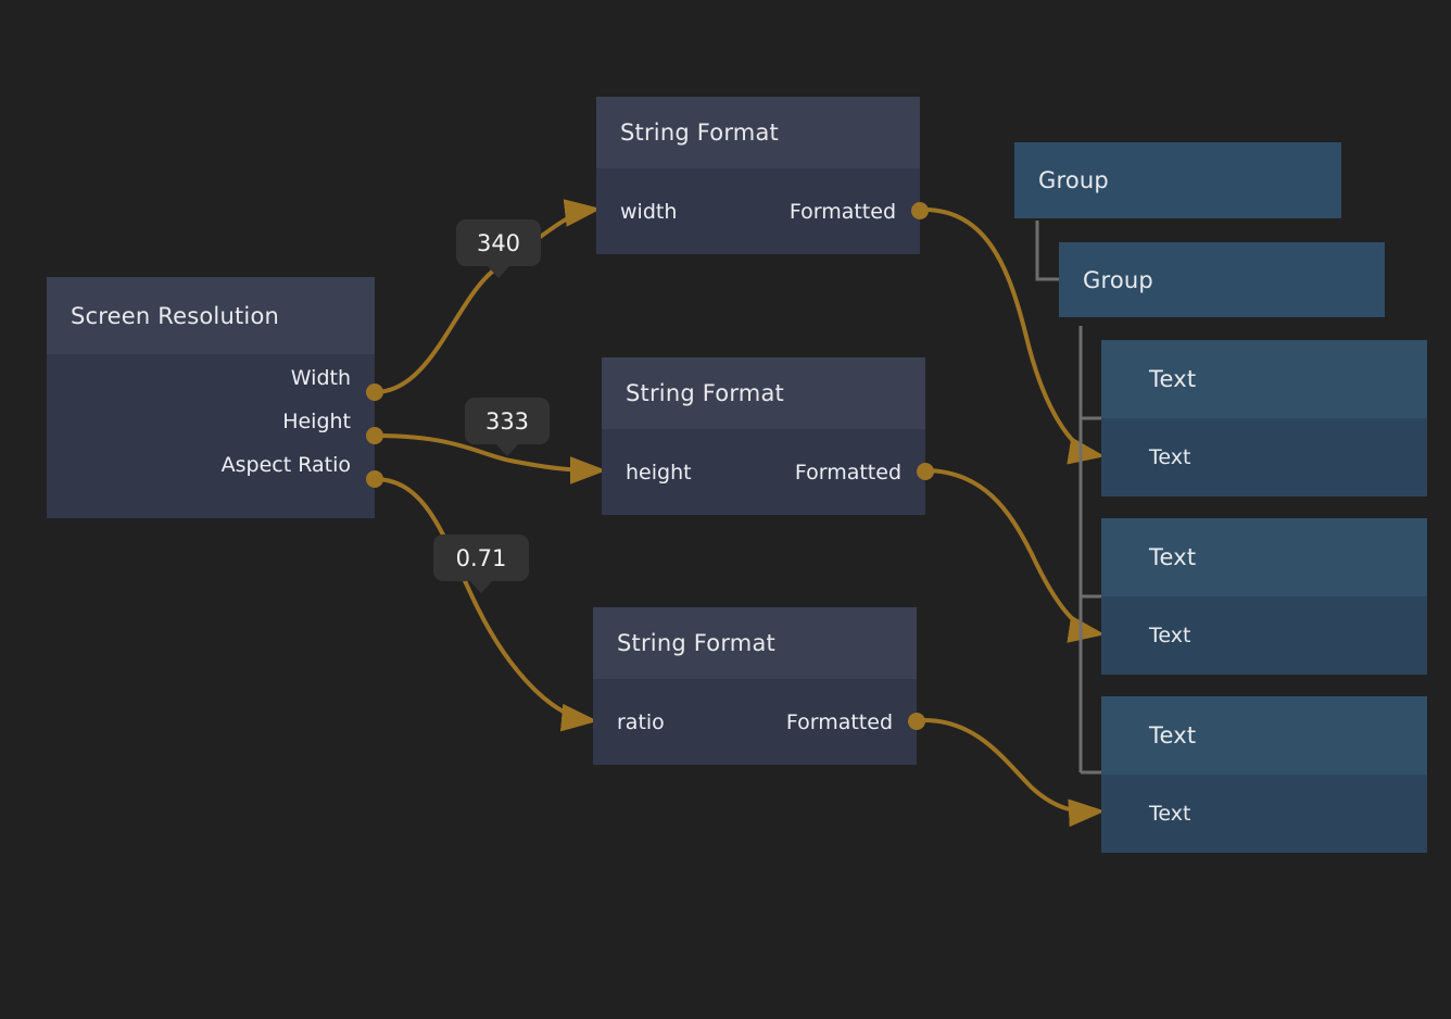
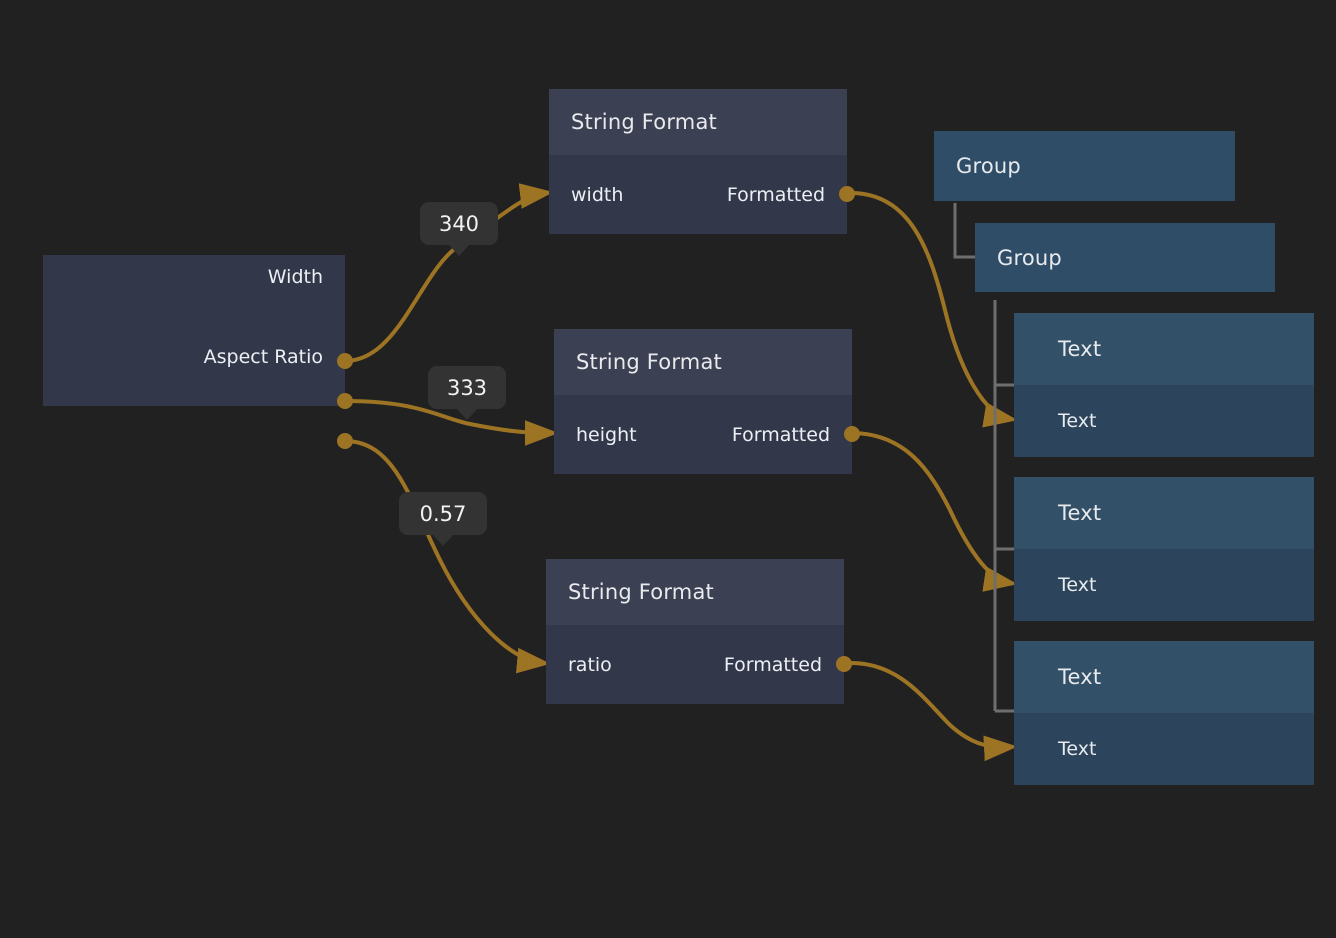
- Screen Resolution
  Width
- Height
  Aspect Ratio
  String Format
  width
  Formatted
  String Format
  height
  Formatted
  String Format
  ratio
  Formatted
  340
  333
- 0.71
+ 0.57
  Group
  Group
  Text
  Text
  Text
  Text
  Text
  Text
